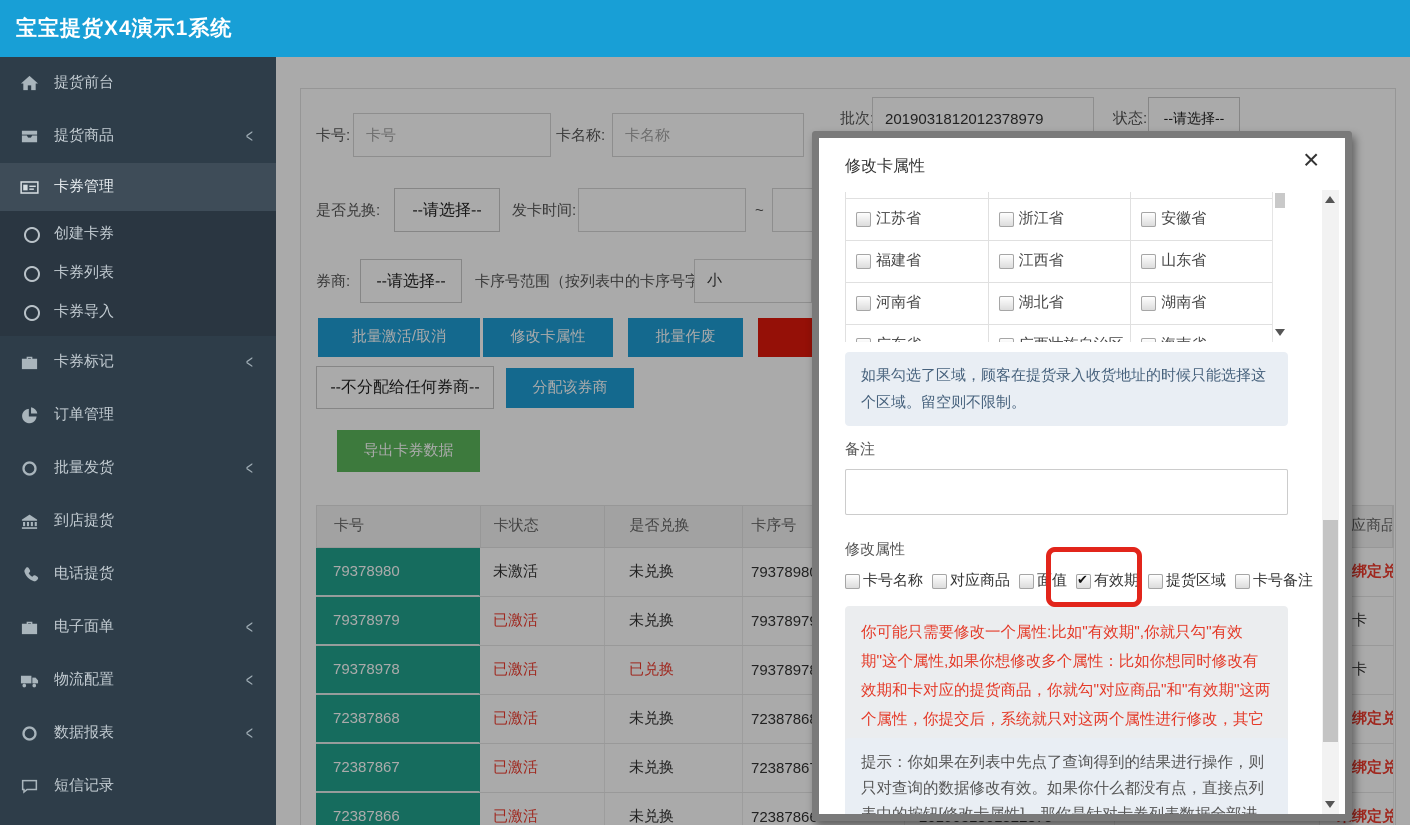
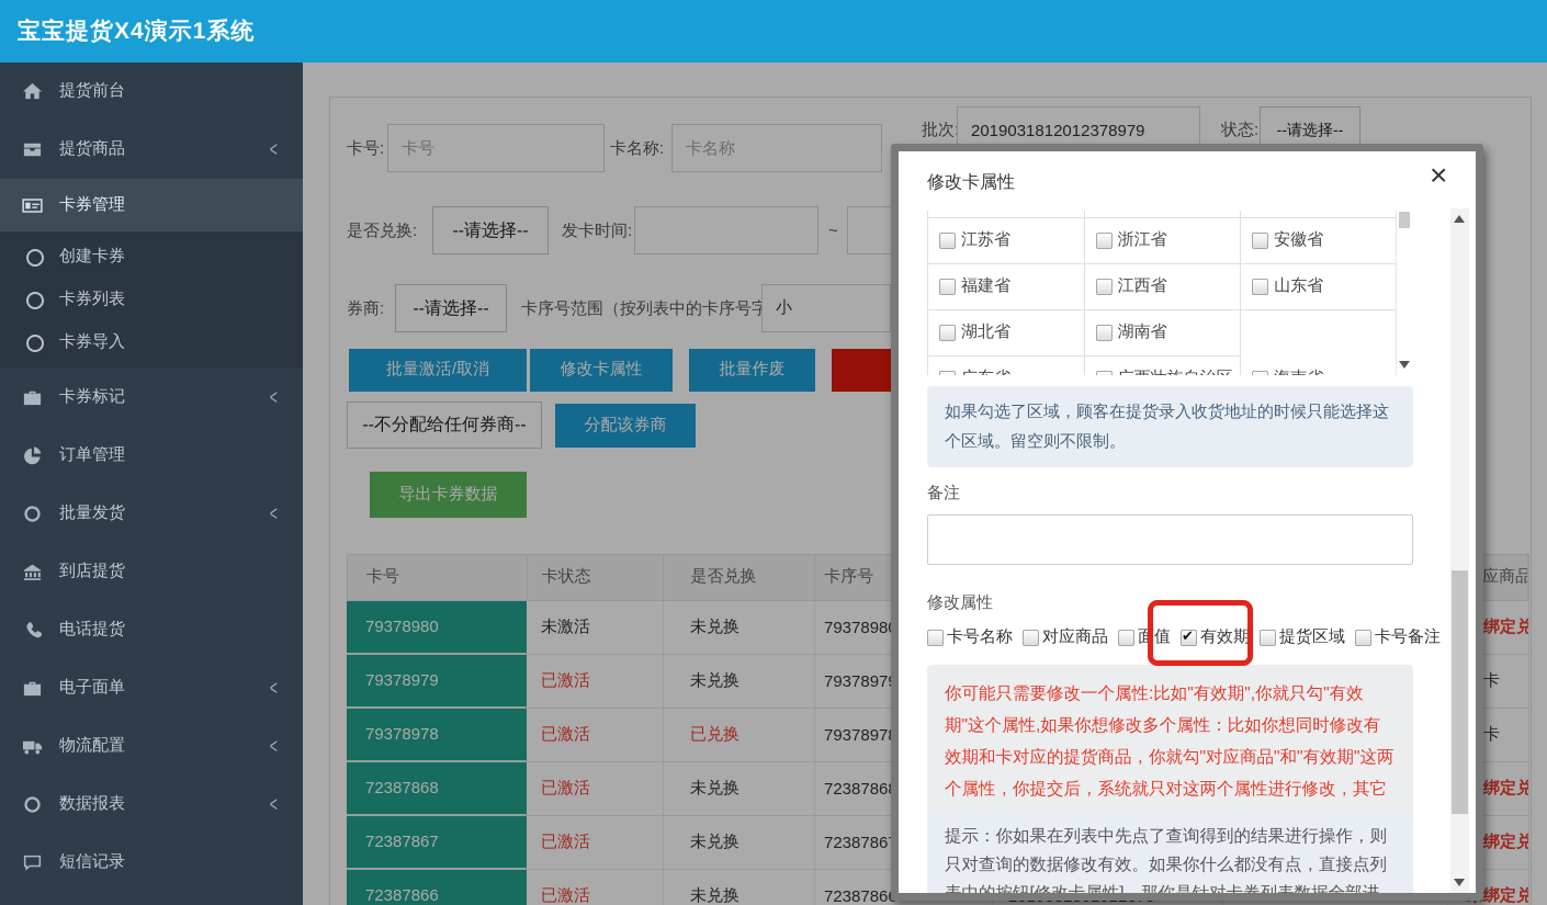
  宝宝提货X4演示1系统
  提货前台
  提货商品
  <
  卡券管理
  创建卡券
  卡券列表
  卡券导入
  卡券标记
  <
  订单管理
  批量发货
  <
  到店提货
  电话提货
  电子面单
  <
  物流配置
  <
  数据报表
  <
  短信记录
  卡号:
  卡号
  卡名称:
  卡名称
  2019031812012378979
  状态:
  --请选择--
  是否兑换:
  --请选择--
  发卡时间:
  ~
  券商:
  --请选择--
  卡序号范围（按列表中的卡序号字
  小
  批量激活/取消
  修改卡属性
  批量作废
  --不分配给任何券商--
  分配该券商
  导出卡券数据
  卡号
  卡状态
  是否兑换
  卡序号
  应商品
  79378980
  未激活
  未兑换
  7937898
  79378979
  已激活
  未兑换
  7937897
  79378978
  已激活
  已兑换
  7937897
  72387868
  已激活
  未兑换
  7238786
  72387867
  已激活
  未兑换
  7238786
  72387866
  已激活
  未兑换
  7238786
  修改卡属性
  ×
  江苏省
  浙江省
  安徽省
  福建省
  江西省
  山东省
- 河南省
  湖北省
  湖南省
  如果勾选了区域，顾客在提货录入收货地址的时候只能选择这个区域。留空则不限制。
  备注
  修改属性
  卡号名称
  对应商品
  面值
  有效期
  提货区域
  卡号备注
  你可能只需要修改一个属性:比如"有效期",你就只勾"有效期"这个属性,如果你想修改多个属性：比如你想同时修改有效期和卡对应的提货商品，你就勾"对应商品"和"有效期"这两个属性，你提交后，系统就只对这两个属性进行修改，其它
